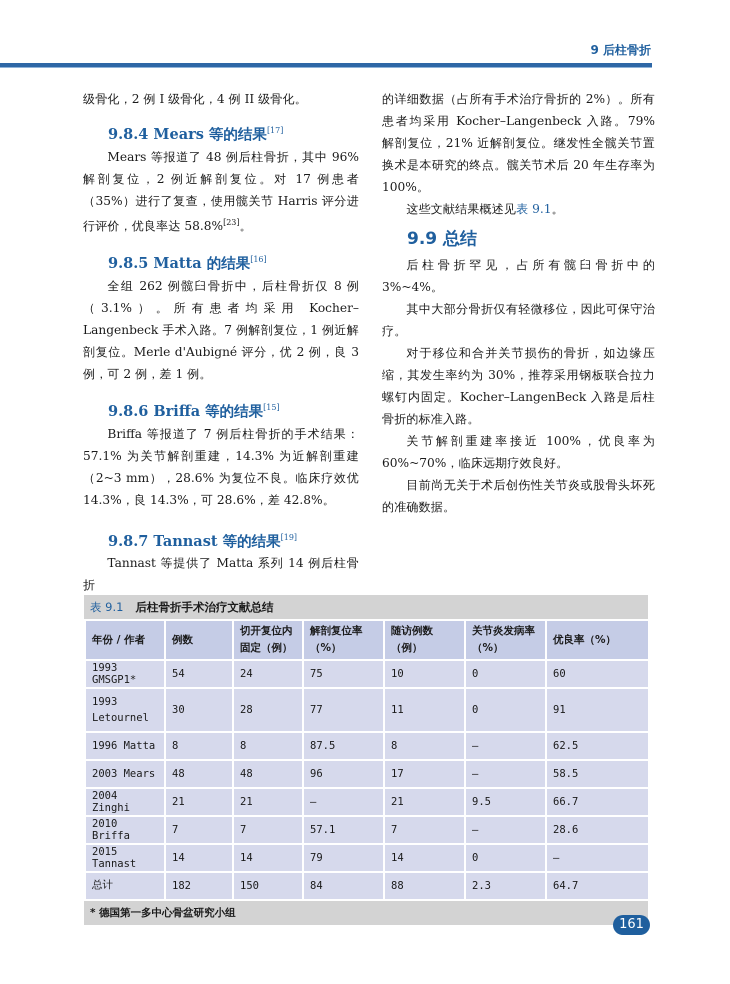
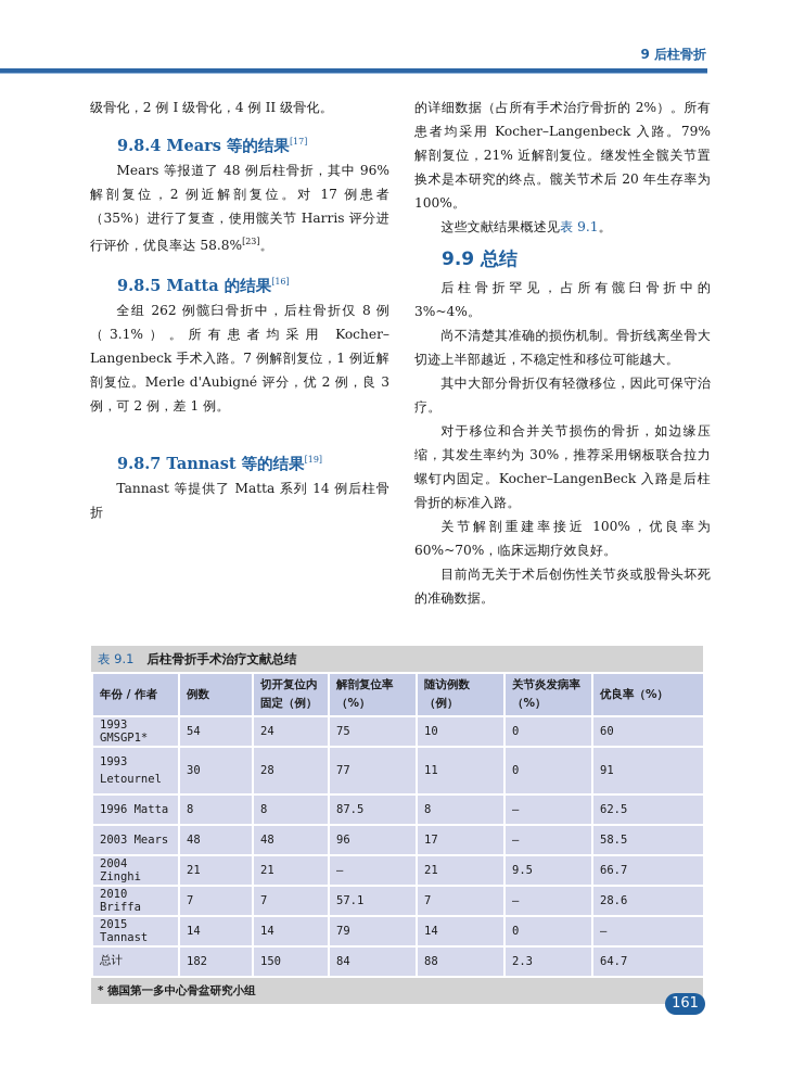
  9 后柱骨折
  级骨化，2 例 I 级骨化，4 例 II 级骨化。
  9.8.4 Mears 等的结果[17]
  Mears 等报道了 48 例后柱骨折，其中 96% 解剖复位，2 例近解剖复位。对 17 例患者（35%）进行了复查，使用髋关节 Harris 评分进行评价，优良率达 58.8%[23]。
  9.8.5 Matta 的结果[16]
  全组 262 例髋臼骨折中，后柱骨折仅 8 例（3.1%）。所有患者均采用 Kocher–Langenbeck 手术入路。7 例解剖复位，1 例近解剖复位。Merle d'Aubigné 评分，优 2 例，良 3 例，可 2 例，差 1 例。
- 9.8.6 Briffa 等的结果[15]
- Briffa 等报道了 7 例后柱骨折的手术结果：57.1% 为关节解剖重建，14.3% 为近解剖重建（2~3 mm），28.6% 为复位不良。临床疗效优 14.3%，良 14.3%，可 28.6%，差 42.8%。
  9.8.7 Tannast 等的结果[19]
  Tannast 等提供了 Matta 系列 14 例后柱骨折
  的详细数据（占所有手术治疗骨折的 2%）。所有患者均采用 Kocher–Langenbeck 入路。79% 解剖复位，21% 近解剖复位。继发性全髋关节置换术是本研究的终点。髋关节术后 20 年生存率为 100%。
  这些文献结果概述见表 9.1。
  9.9 总结
  后柱骨折罕见，占所有髋臼骨折中的 3%~4%。
+ 尚不清楚其准确的损伤机制。骨折线离坐骨大切迹上半部越近，不稳定性和移位可能越大。
  其中大部分骨折仅有轻微移位，因此可保守治疗。
  对于移位和合并关节损伤的骨折，如边缘压缩，其发生率约为 30%，推荐采用钢板联合拉力螺钉内固定。Kocher–LangenBeck 入路是后柱骨折的标准入路。
  关节解剖重建率接近 100%，优良率为 60%~70%，临床远期疗效良好。
  目前尚无关于术后创伤性关节炎或股骨头坏死的准确数据。
  表 9.1 后柱骨折手术治疗文献总结
  年份 / 作者	例数	切开复位内固定（例）	解剖复位率（%）	随访例数（例）	关节炎发病率（%）	优良率（%）
  1993 GMSGP1*	54	24	75	10	0	60
  1993 Letournel	30	28	77	11	0	91
  1996 Matta	8	8	87.5	8	–	62.5
  2003 Mears	48	48	96	17	–	58.5
  2004 Zinghi	21	21	–	21	9.5	66.7
  2010 Briffa	7	7	57.1	7	–	28.6
  2015 Tannast	14	14	79	14	0	–
  总计	182	150	84	88	2.3	64.7
  * 德国第一多中心骨盆研究小组
  161
